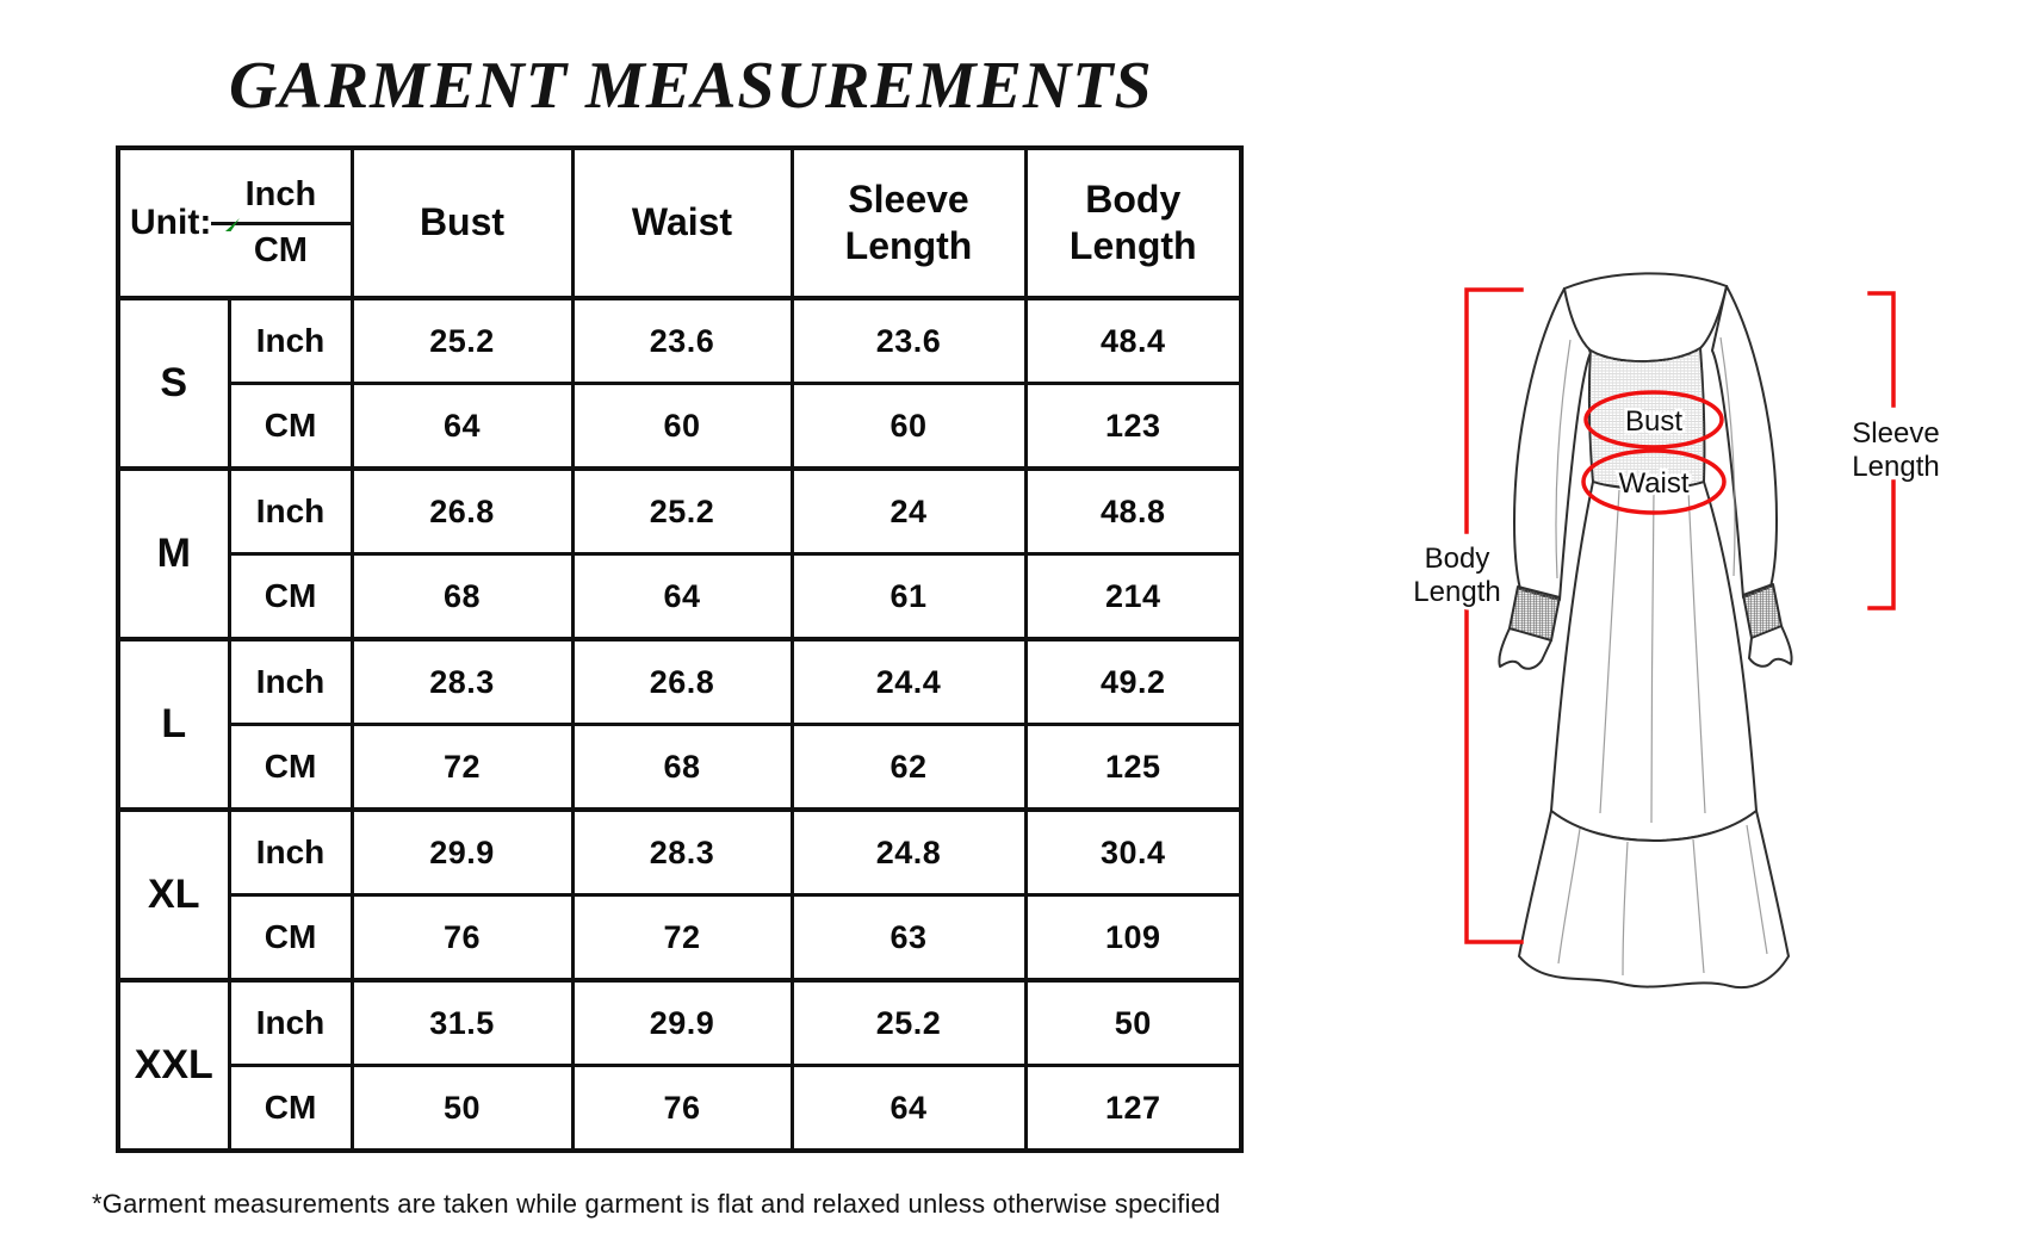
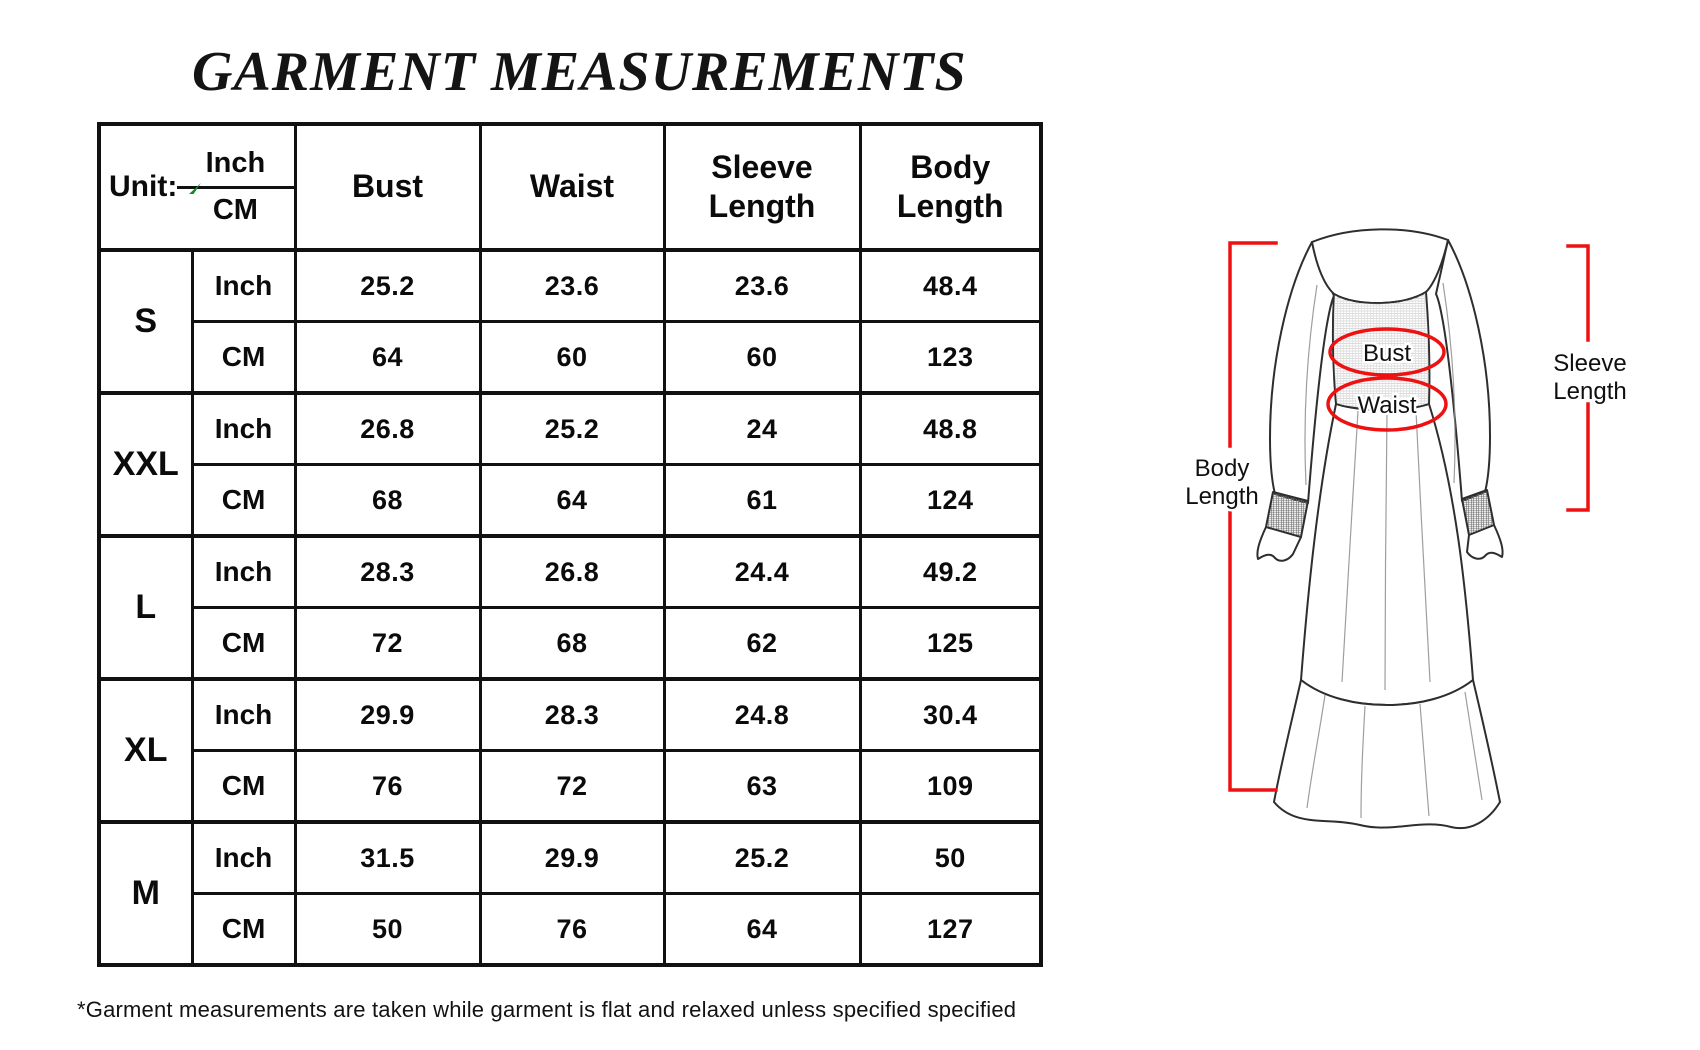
  GARMENT MEASUREMENTS
  Unit: Inch CM	Bust	Waist	Sleeve Length	Body Length
  S	Inch	25.2	23.6	23.6	48.4
  CM	64	60	60	123
- M	Inch	26.8	25.2	24	48.8
+ XXL	Inch	26.8	25.2	24	48.8
- CM	68	64	61	214
+ CM	68	64	61	124
  L	Inch	28.3	26.8	24.4	49.2
  CM	72	68	62	125
  XL	Inch	29.9	28.3	24.8	30.4
  CM	76	72	63	109
- XXL	Inch	31.5	29.9	25.2	50
+ M	Inch	31.5	29.9	25.2	50
  CM	50	76	64	127
  Bust
  Waist
  Body
  Length
  Sleeve
  Length
- *Garment measurements are taken while garment is flat and relaxed unless otherwise specified
+ *Garment measurements are taken while garment is flat and relaxed unless specified specified
